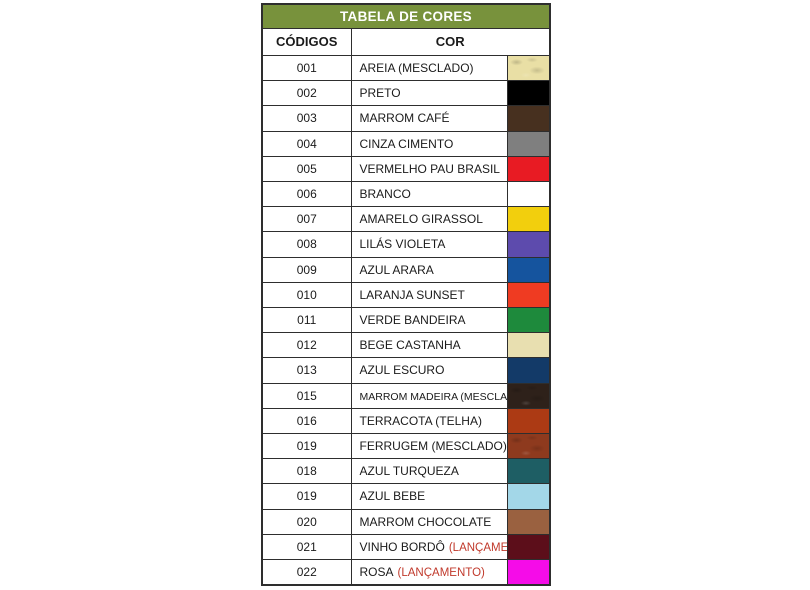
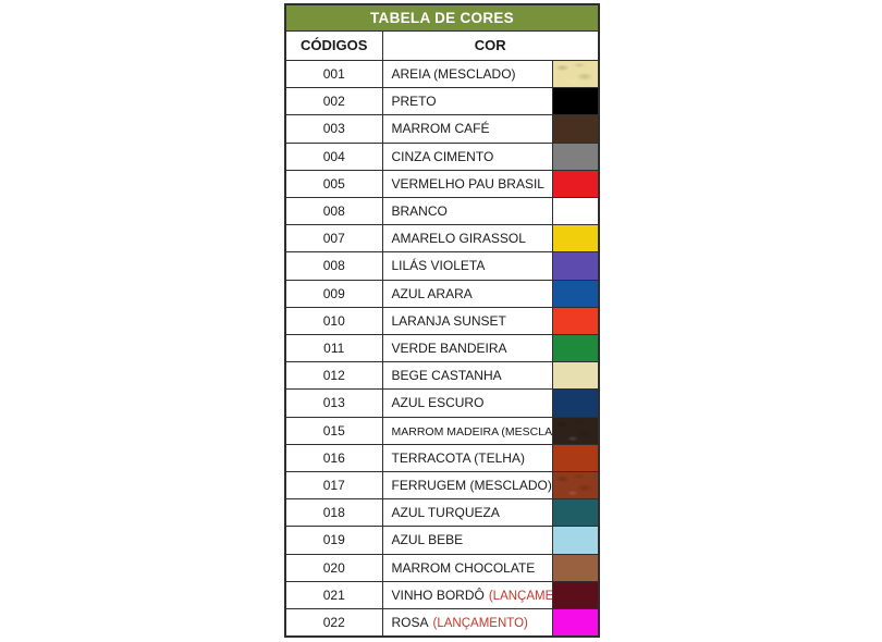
  TABELA DE CORES
  CÓDIGOS	COR
  001	AREIA (MESCLADO)
  002	PRETO
  003	MARROM CAFÉ
  004	CINZA CIMENTO
  005	VERMELHO PAU BRASIL
- 006	BRANCO
+ 008	BRANCO
  007	AMARELO GIRASSOL
  008	LILÁS VIOLETA
  009	AZUL ARARA
  010	LARANJA SUNSET
  011	VERDE BANDEIRA
  012	BEGE CASTANHA
  013	AZUL ESCURO
  015	MARROM MADEIRA (MESCLA
  016	TERRACOTA (TELHA)
- 019	FERRUGEM (MESCLADO)
+ 017	FERRUGEM (MESCLADO)
  018	AZUL TURQUEZA
  019	AZUL BEBE
  020	MARROM CHOCOLATE
  021	VINHO BORDÔ (LANÇAME
  022	ROSA (LANÇAMENTO)
